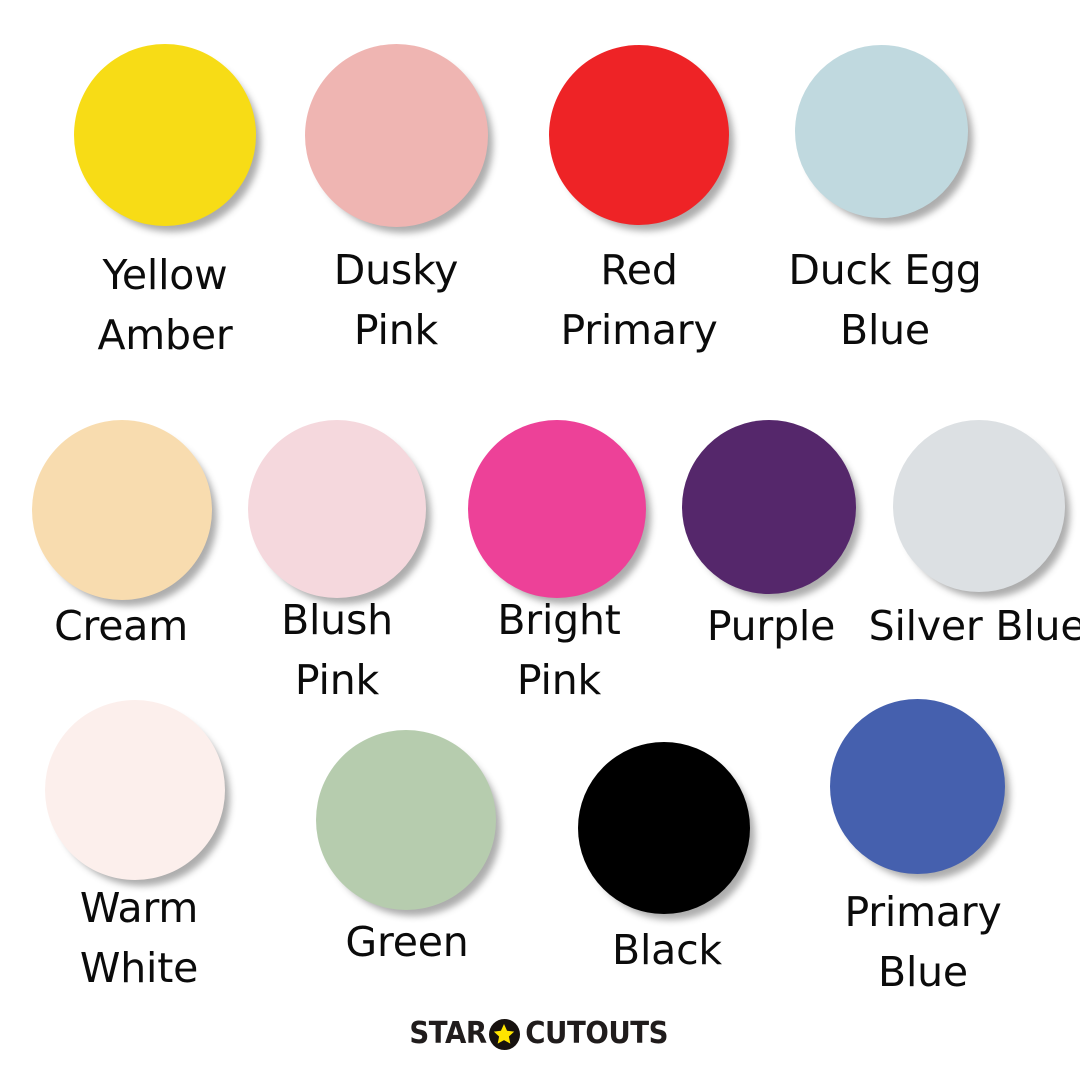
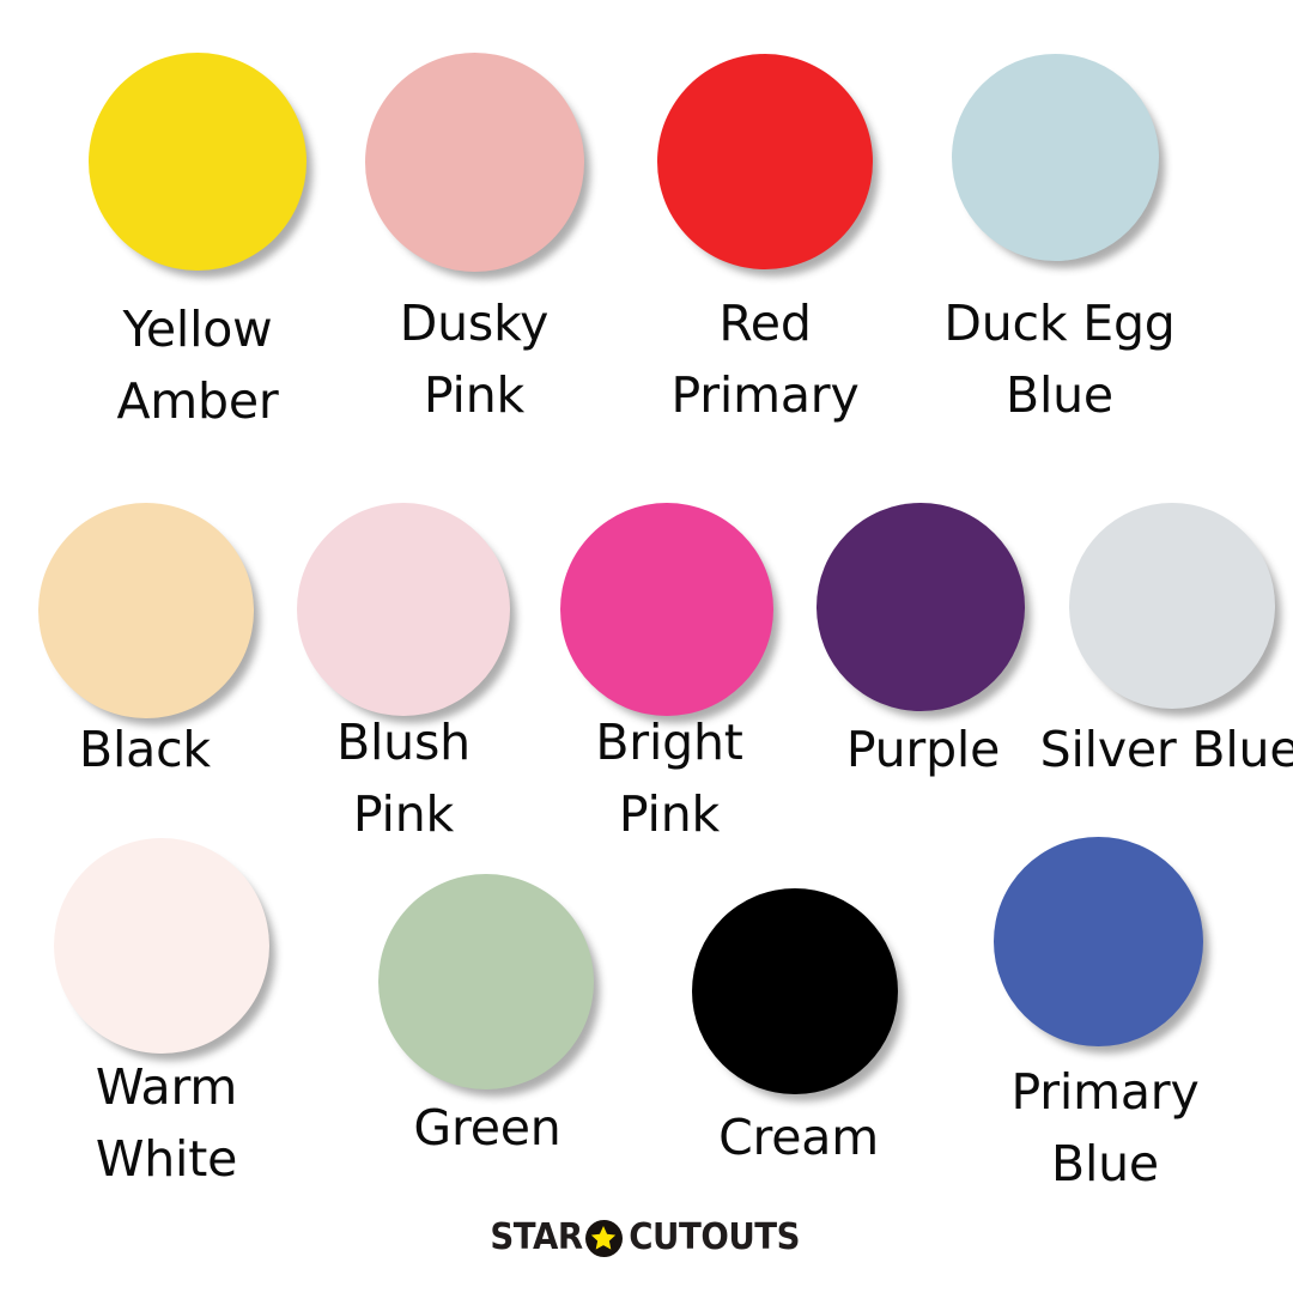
  Yellow
  Amber
  Dusky
  Pink
  Red
  Primary
  Duck Egg
  Blue
- Cream
+ Black
  Blush
  Pink
  Bright
  Pink
  Purple
  Silver Blue
  Warm
  White
  Green
- Black
+ Cream
  Primary
  Blue
  STAR
  CUTOUTS
